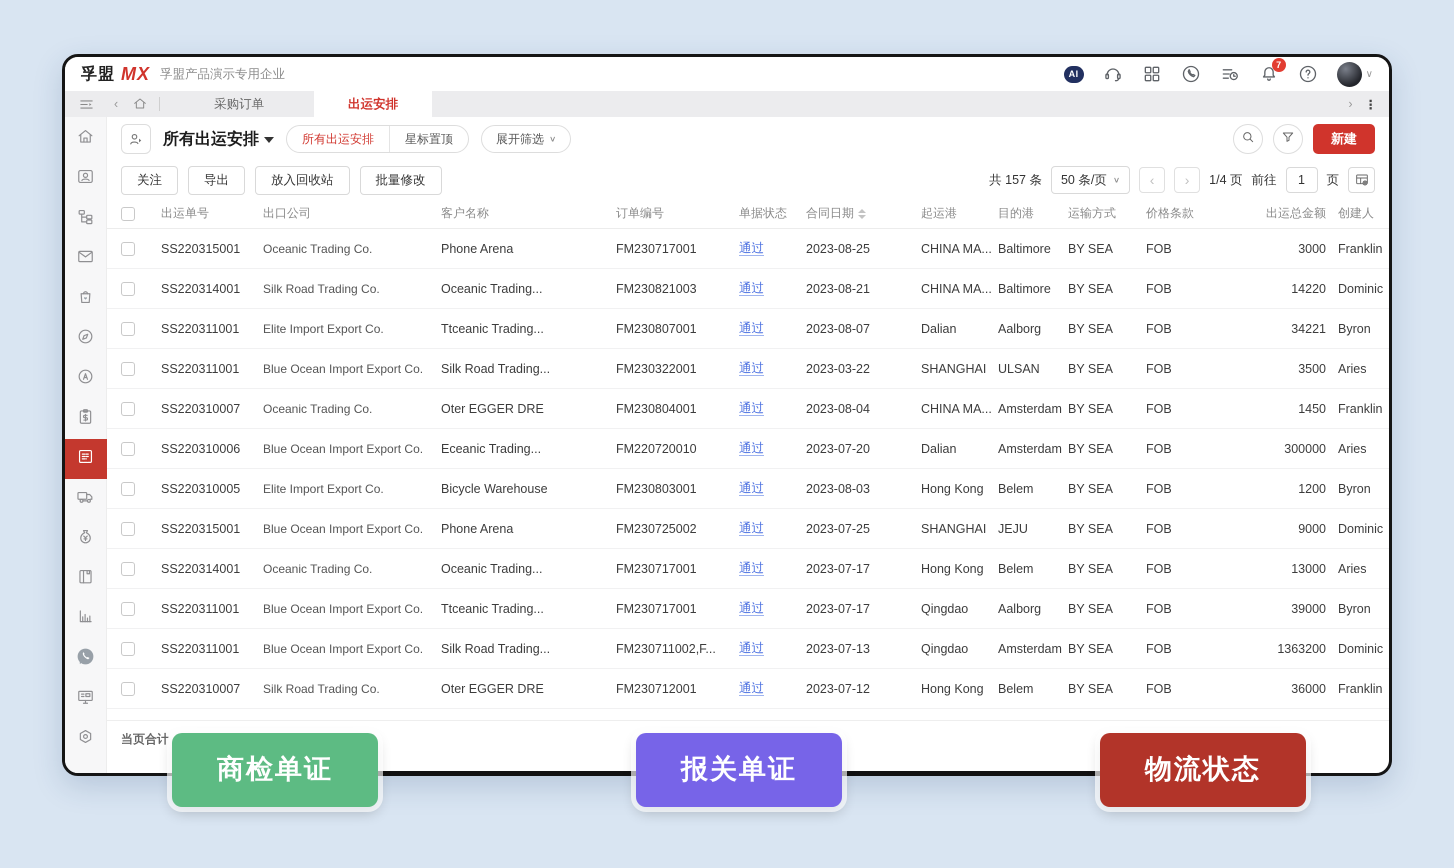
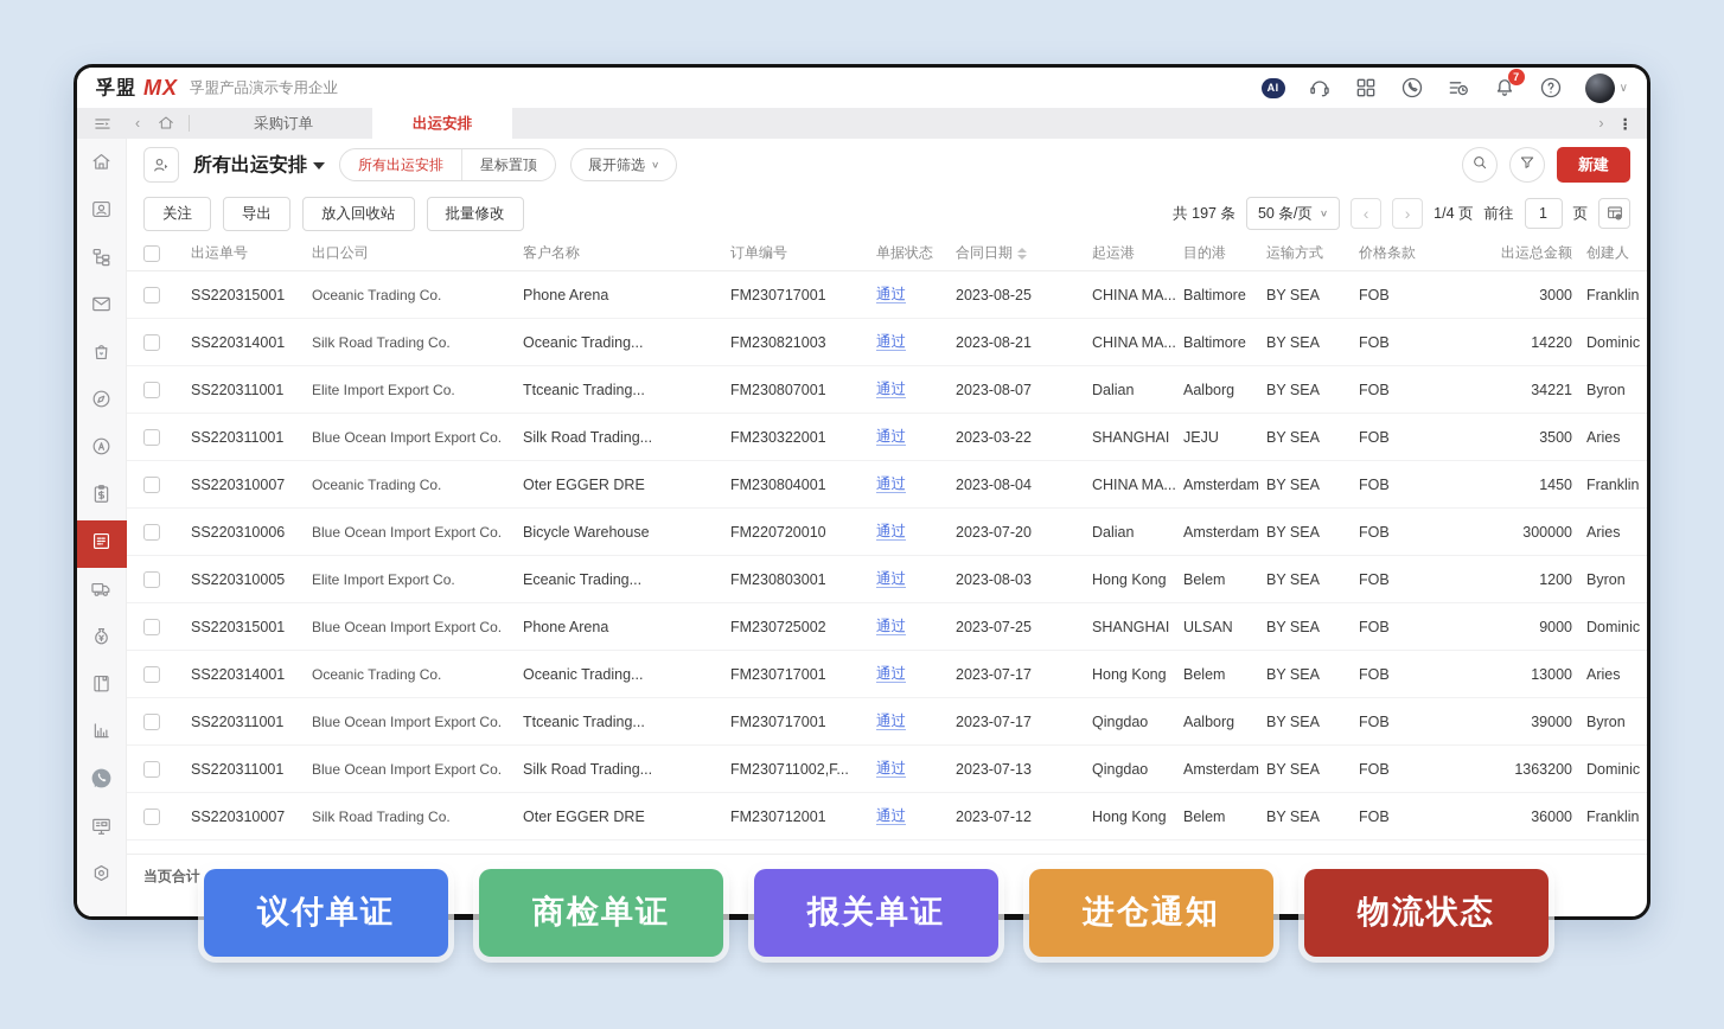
  孚盟
  MX
  孚盟产品演示专用企业
  AI
  7
  ∨
  ‹
  采购订单
  出运安排
  ›
  ⋮
  所有出运安排
  所有出运安排
  星标置顶
  展开筛选
  ∨
  新建
  关注
  导出
  放入回收站
  批量修改
- 共 157 条
+ 共 197 条
  50 条/页
  ∨
  ‹
  ›
  1/4 页
  前往
  1
  页
  出运单号
  出口公司
  客户名称
  订单编号
  单据状态
  合同日期
  起运港
  目的港
  运输方式
  价格条款
  出运总金额
  创建人
  SS220315001
  Oceanic Trading Co.
  Phone Arena
  FM230717001
  通过
  2023-08-25
  CHINA MA...
  Baltimore
  BY SEA
  FOB
  3000
  Franklin
  SS220314001
  Silk Road Trading Co.
  Oceanic Trading...
  FM230821003
  通过
  2023-08-21
  CHINA MA...
  Baltimore
  BY SEA
  FOB
  14220
  Dominic
  SS220311001
  Elite Import Export Co.
  Ttceanic Trading...
  FM230807001
  通过
  2023-08-07
  Dalian
  Aalborg
  BY SEA
  FOB
  34221
  Byron
  SS220311001
  Blue Ocean Import Export Co.
  Silk Road Trading...
  FM230322001
  通过
  2023-03-22
  SHANGHAI
- ULSAN
+ JEJU
  BY SEA
  FOB
  3500
  Aries
  SS220310007
  Oceanic Trading Co.
  Oter EGGER DRE
  FM230804001
  通过
  2023-08-04
  CHINA MA...
  Amsterdam
  BY SEA
  FOB
  1450
  Franklin
  SS220310006
  Blue Ocean Import Export Co.
- Eceanic Trading...
+ Bicycle Warehouse
  FM220720010
  通过
  2023-07-20
  Dalian
  Amsterdam
  BY SEA
  FOB
  300000
  Aries
  SS220310005
  Elite Import Export Co.
- Bicycle Warehouse
+ Eceanic Trading...
  FM230803001
  通过
  2023-08-03
  Hong Kong
  Belem
  BY SEA
  FOB
  1200
  Byron
  SS220315001
  Blue Ocean Import Export Co.
  Phone Arena
  FM230725002
  通过
  2023-07-25
  SHANGHAI
- JEJU
+ ULSAN
  BY SEA
  FOB
  9000
  Dominic
  SS220314001
  Oceanic Trading Co.
  Oceanic Trading...
  FM230717001
  通过
  2023-07-17
  Hong Kong
  Belem
  BY SEA
  FOB
  13000
  Aries
  SS220311001
  Blue Ocean Import Export Co.
  Ttceanic Trading...
  FM230717001
  通过
  2023-07-17
  Qingdao
  Aalborg
  BY SEA
  FOB
  39000
  Byron
  SS220311001
  Blue Ocean Import Export Co.
  Silk Road Trading...
  FM230711002,F...
  通过
  2023-07-13
  Qingdao
  Amsterdam
  BY SEA
  FOB
  1363200
  Dominic
  SS220310007
  Silk Road Trading Co.
  Oter EGGER DRE
  FM230712001
  通过
  2023-07-12
  Hong Kong
  Belem
  BY SEA
  FOB
  36000
  Franklin
  当页合计
+ 议付单证
  商检单证
  报关单证
+ 进仓通知
  物流状态
